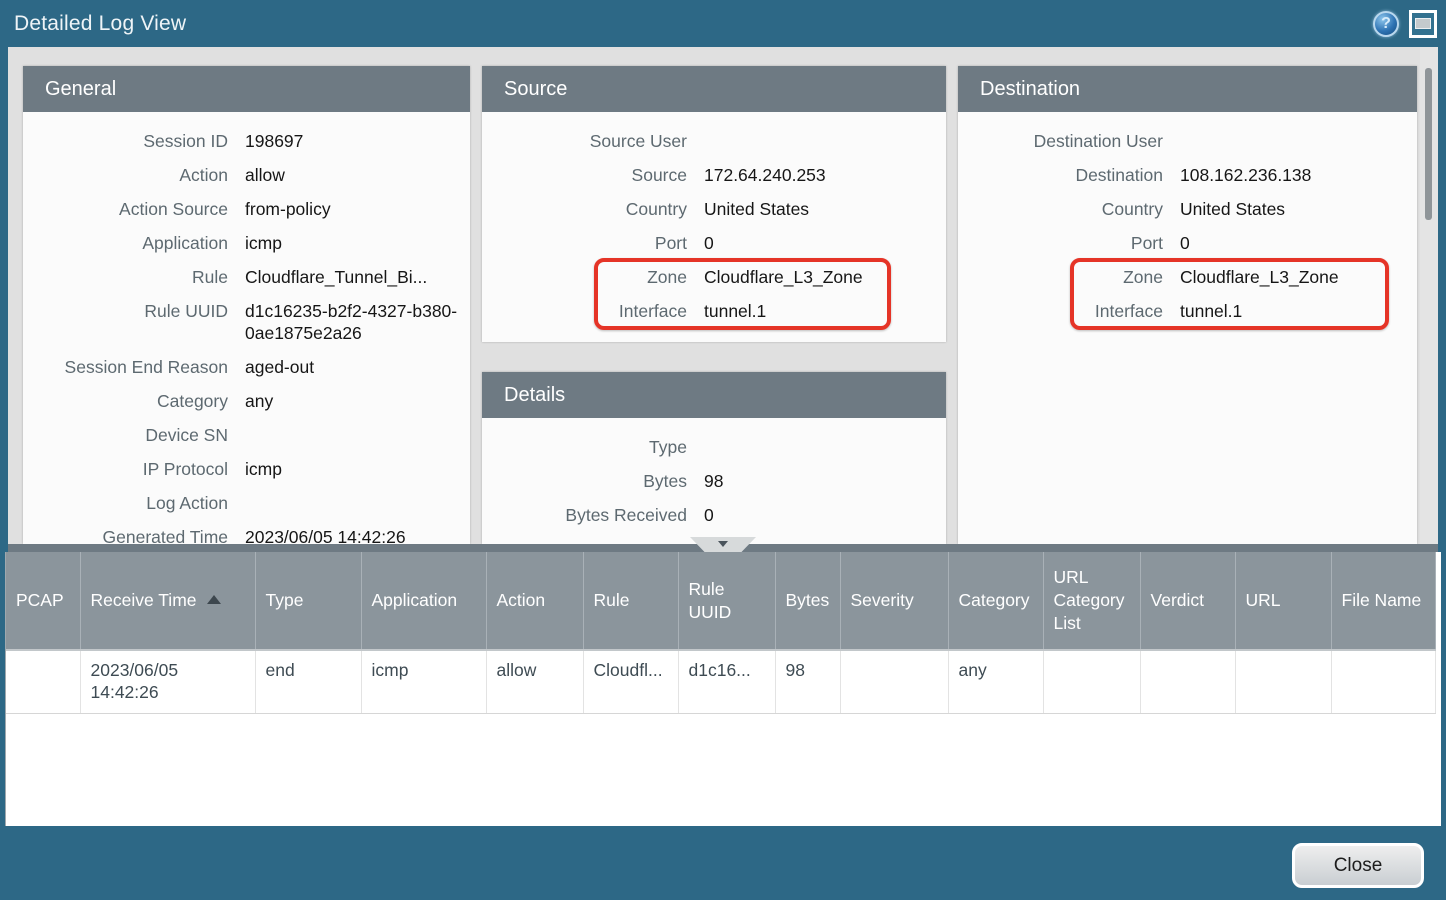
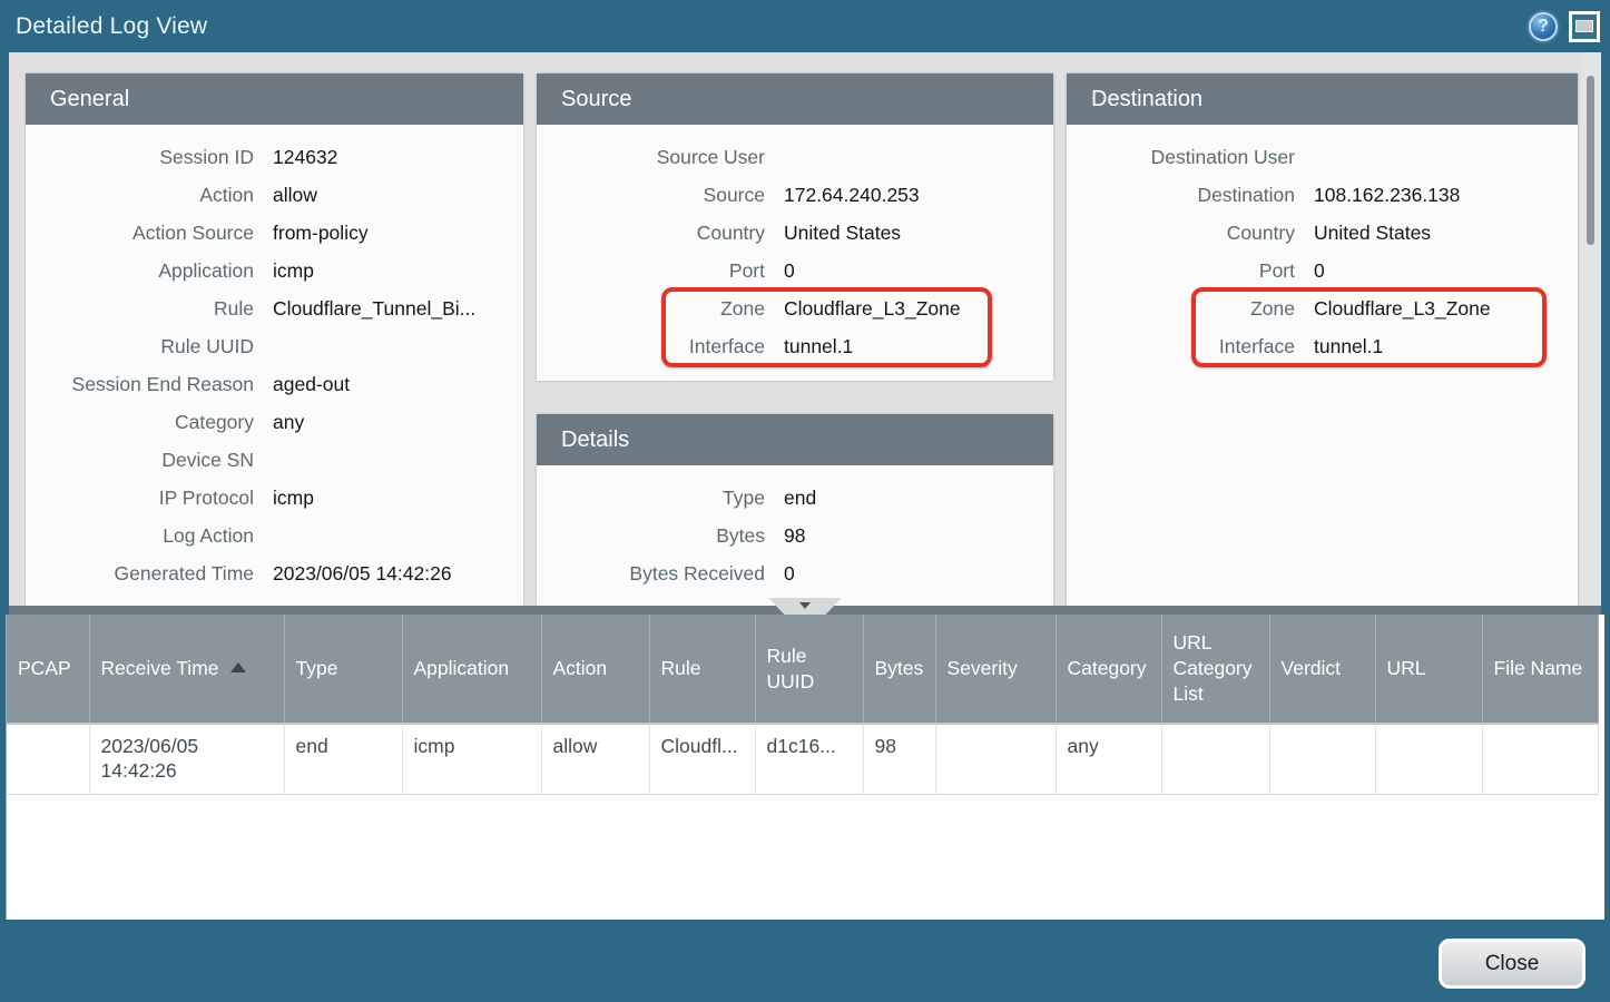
  Detailed Log View
  ?
  General
  Session ID
- 198697
+ 124632
  Action
  allow
  Action Source
  from-policy
  Application
  icmp
  Rule
  Cloudflare_Tunnel_Bi...
  Rule UUID
- d1c16235-b2f2-4327-b380-0ae1875e2a26
  Session End Reason
  aged-out
  Category
  any
  Device SN
  IP Protocol
  icmp
  Log Action
  Generated Time
  2023/06/05 14:42:26
  Source
  Source User
  Source
  172.64.240.253
  Country
  United States
  Port
  0
  Zone
  Cloudflare_L3_Zone
  Interface
  tunnel.1
  Details
  Type
+ end
  Bytes
  98
  Bytes Received
  0
  Destination
  Destination User
  Destination
  108.162.236.138
  Country
  United States
  Port
  0
  Zone
  Cloudflare_L3_Zone
  Interface
  tunnel.1
  PCAP	Receive Time	Type	Application	Action	Rule	Rule UUID	Bytes	Severity	Category	URL Category List	Verdict	URL	File Name
  	2023/06/05 14:42:26	end	icmp	allow	Cloudfl...	d1c16...	98		any
  Close
